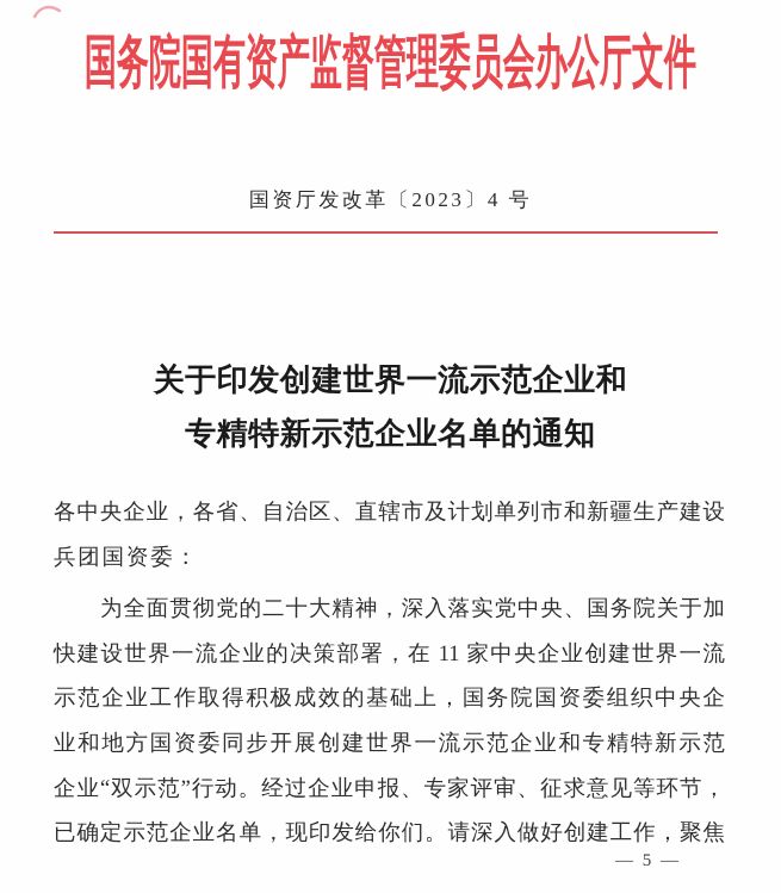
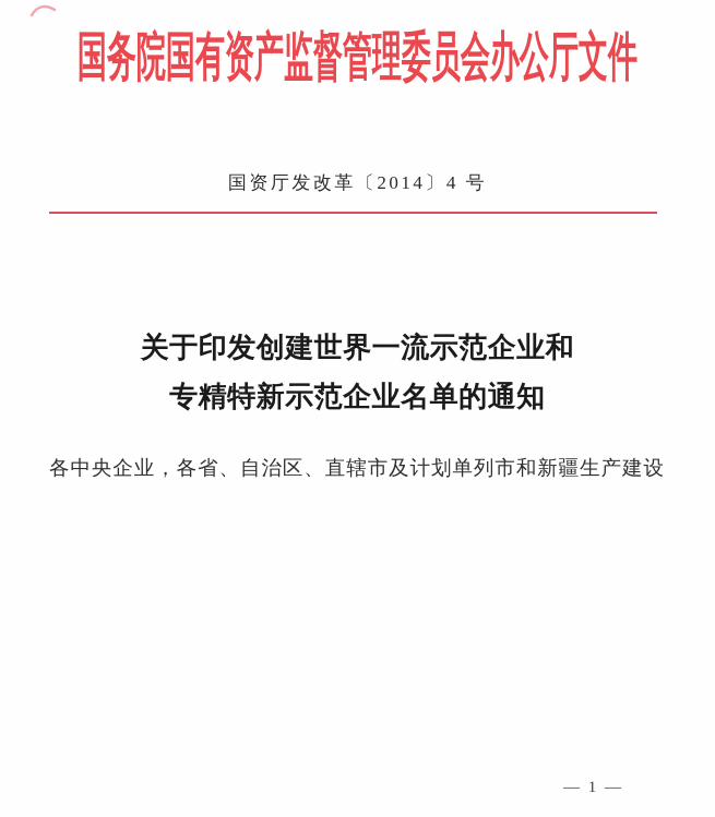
  国务院国有资产监督管理委员会办公厅文件
- 国资厅发改革〔2023〕4 号
+ 国资厅发改革〔2014〕4 号
  关于印发创建世界一流示范企业和
  专精特新示范企业名单的通知
  各中央企业，各省、自治区、直辖市及计划单列市和新疆生产建设
- 兵团国资委：
- 为全面贯彻党的二十大精神，深入落实党中央、国务院关于加
- 快建设世界一流企业的决策部署，在 11 家中央企业创建世界一流
- 示范企业工作取得积极成效的基础上，国务院国资委组织中央企
- 业和地方国资委同步开展创建世界一流示范企业和专精特新示范
- 企业“双示范”行动。经过企业申报、专家评审、征求意见等环节，
- 已确定示范企业名单，现印发给你们。请深入做好创建工作，聚焦
- — 5 —
+ — 1 —
